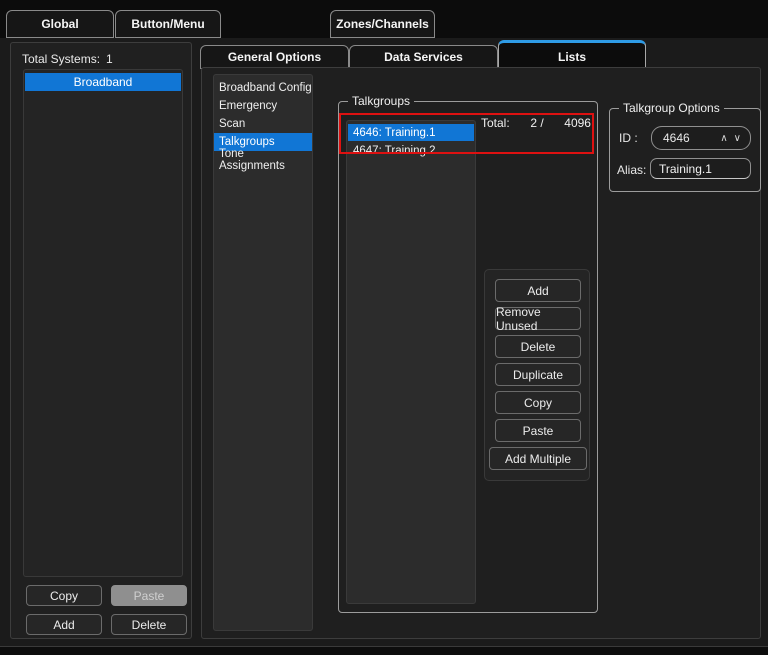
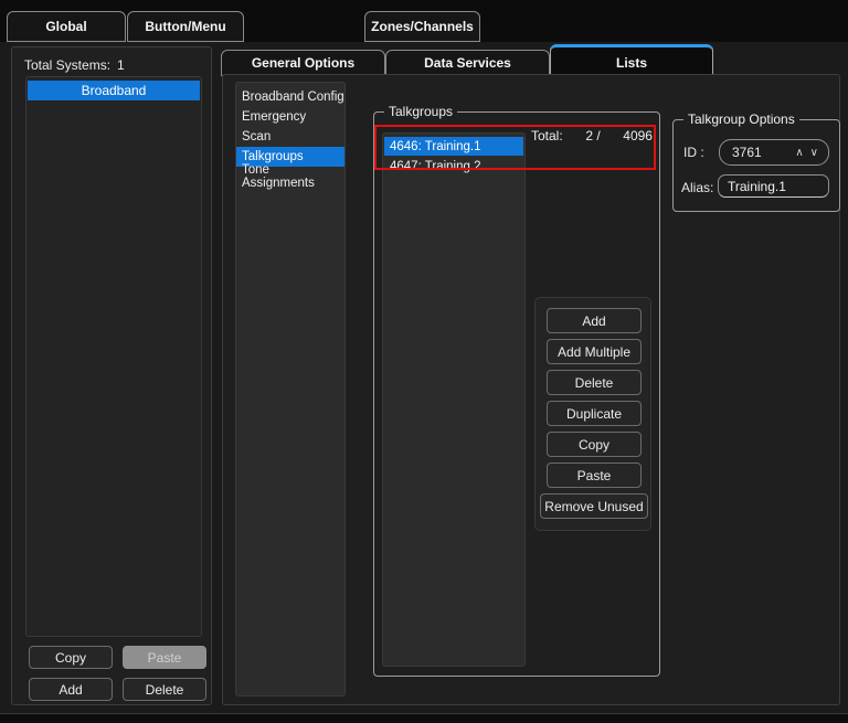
  Global
  Button/Menu
  Zones/Channels
  General Options
  Data Services
  Lists
  Total Systems:
  1
  Broadband
  Copy
  Paste
  Add
  Delete
  Broadband Config
  Emergency
  Scan
  Talkgroups
  Tone Assignments
  Talkgroups
  4646: Training.1
  4647: Training.2
  Total:
  2 /
  4096
  Add
- Remove Unused
+ Add Multiple
  Delete
  Duplicate
  Copy
  Paste
- Add Multiple
+ Remove Unused
  Talkgroup Options
  ID :
- 4646
+ 3761
  ∧
  ∨
  Alias:
  Training.1
